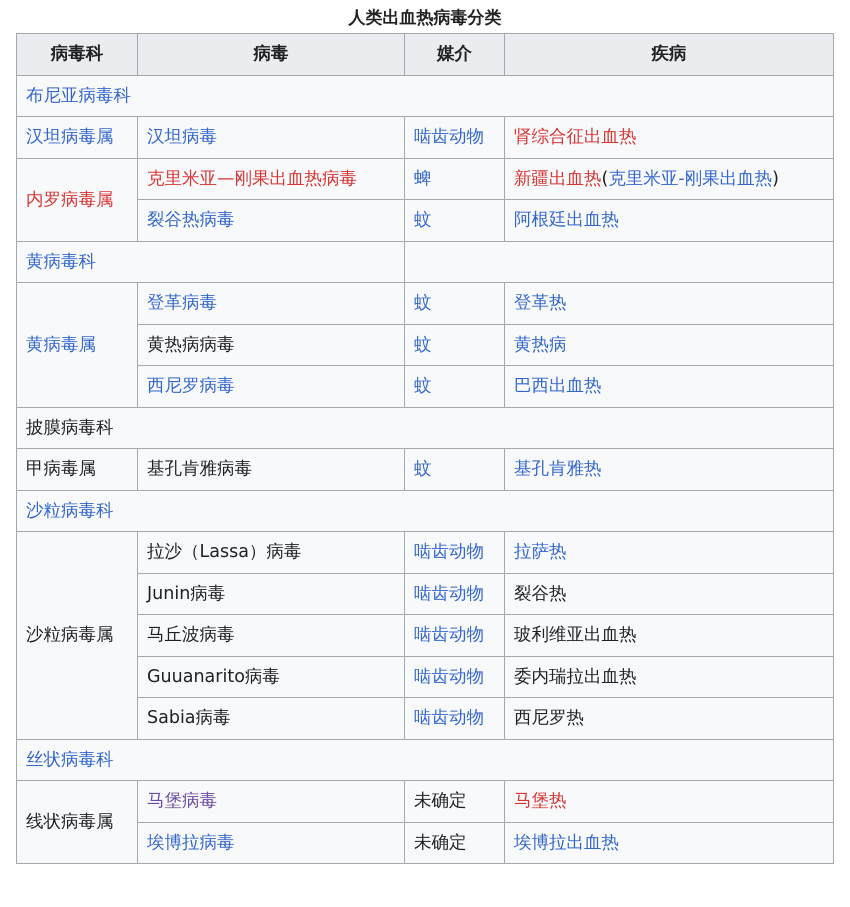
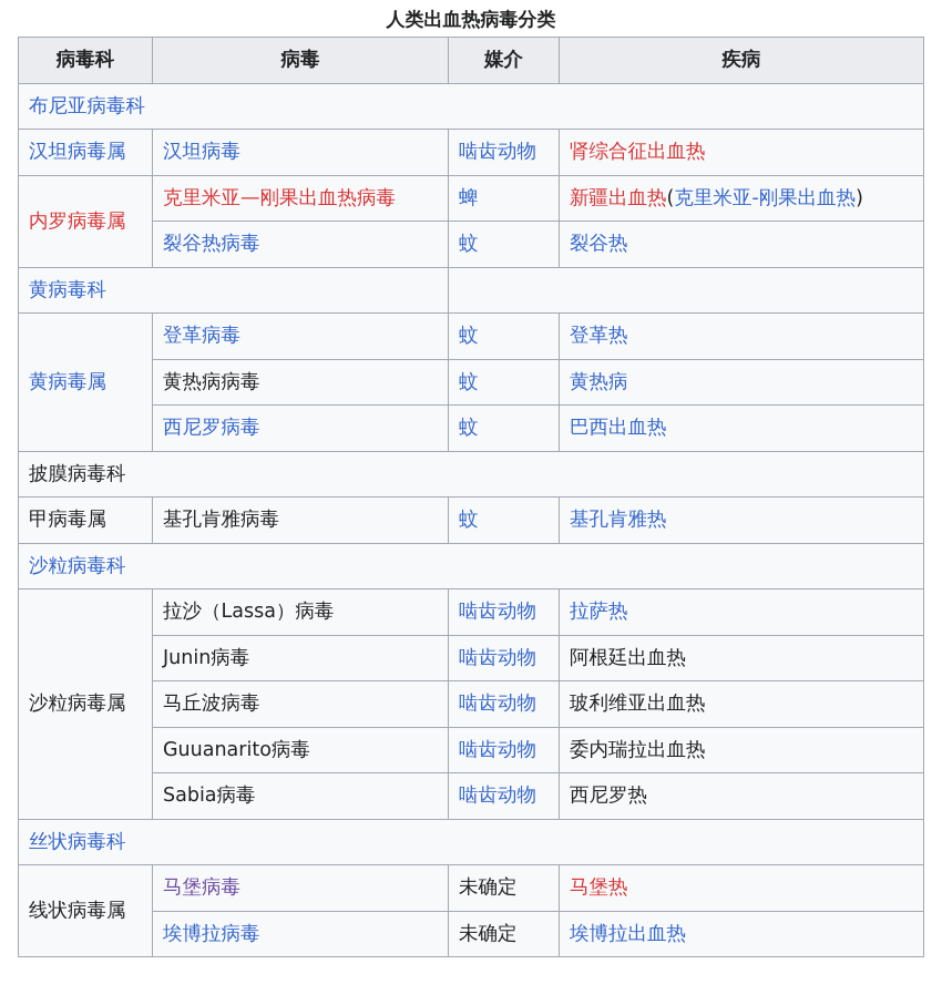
  人类出血热病毒分类
  病毒科	病毒	媒介	疾病
  布尼亚病毒科
  汉坦病毒属	汉坦病毒	啮齿动物	肾综合征出血热
  内罗病毒属	克里米亚—刚果出血热病毒	蜱	新疆出血热(克里米亚-刚果出血热)
- 裂谷热病毒	蚊	阿根廷出血热
+ 裂谷热病毒	蚊	裂谷热
  黄病毒科
  黄病毒属	登革病毒	蚊	登革热
  黄热病病毒	蚊	黄热病
  西尼罗病毒	蚊	巴西出血热
  披膜病毒科
  甲病毒属	基孔肯雅病毒	蚊	基孔肯雅热
  沙粒病毒科
  沙粒病毒属	拉沙（Lassa）病毒	啮齿动物	拉萨热
- Junin病毒	啮齿动物	裂谷热
+ Junin病毒	啮齿动物	阿根廷出血热
  马丘波病毒	啮齿动物	玻利维亚出血热
  Guuanarito病毒	啮齿动物	委内瑞拉出血热
  Sabia病毒	啮齿动物	西尼罗热
  丝状病毒科
  线状病毒属	马堡病毒	未确定	马堡热
  埃博拉病毒	未确定	埃博拉出血热
